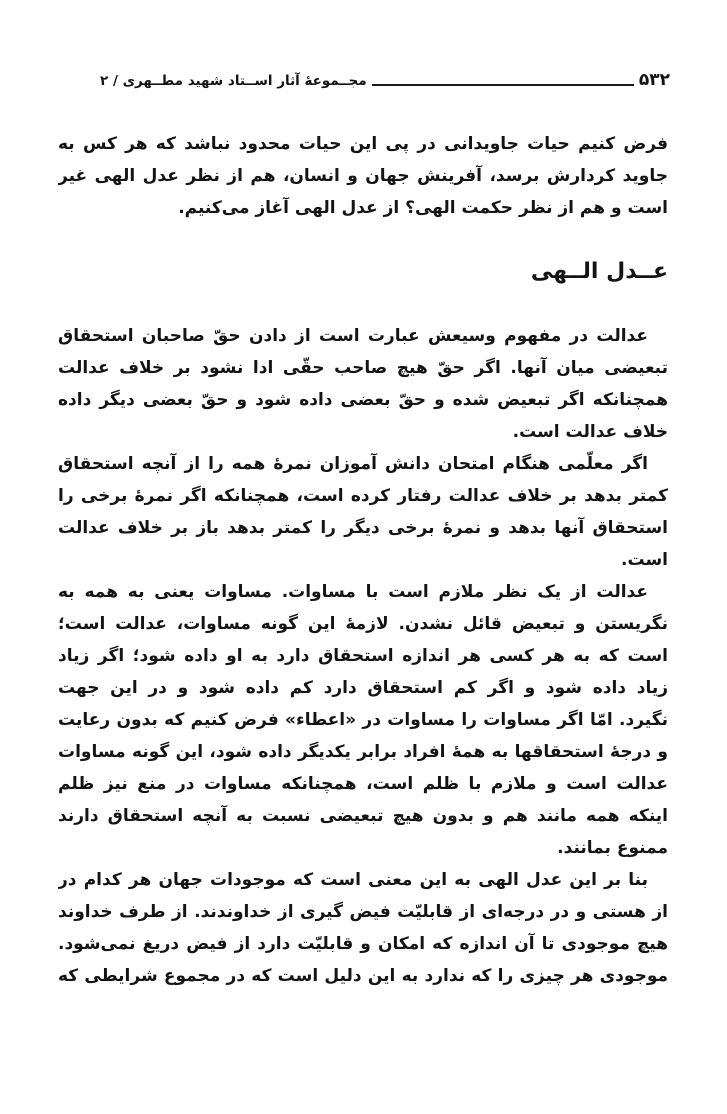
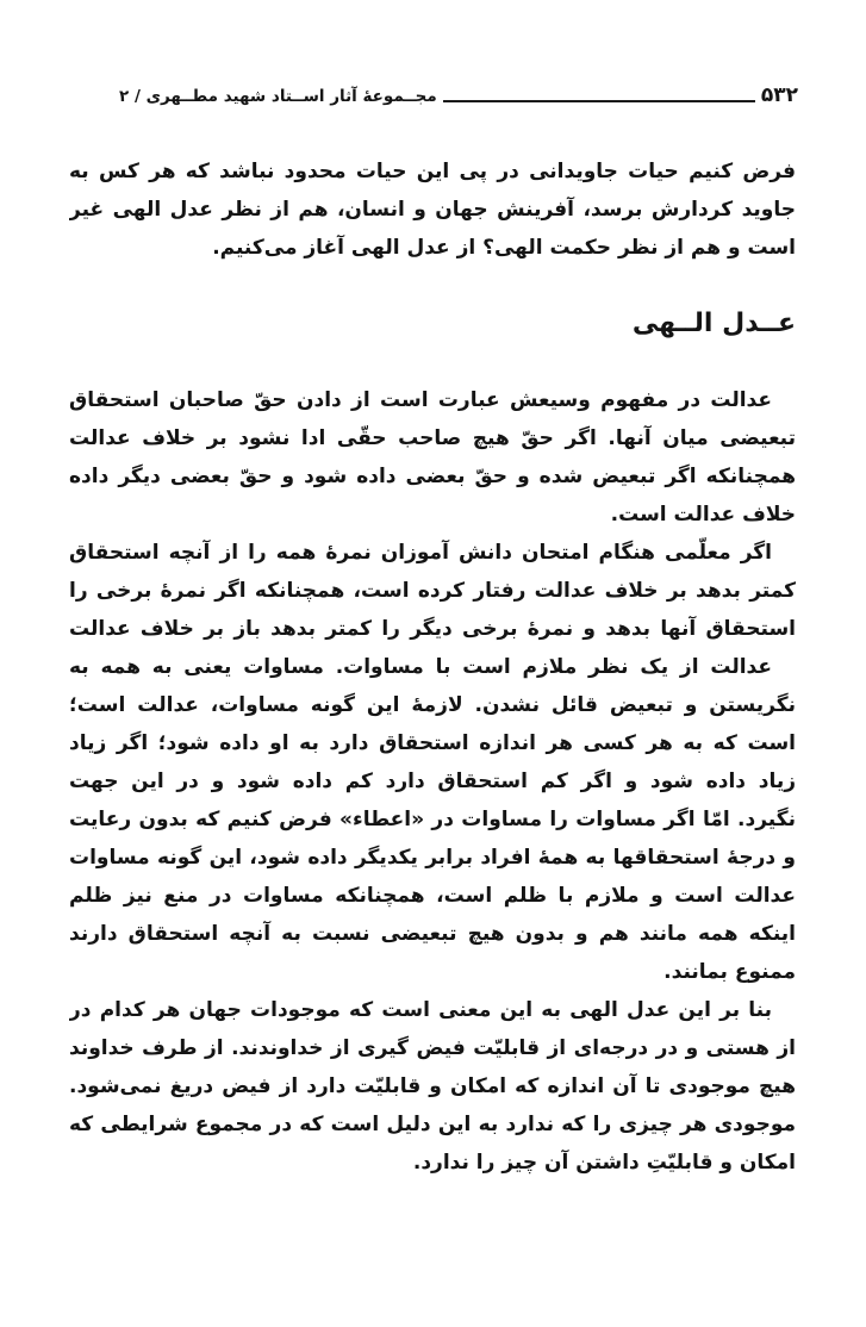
  مجــموعۀ آثار اســتاد شهید مطــهری / ۲
  ۵۳۲
  فرض کنیم حیات جاویدانی در پی این حیات محدود نباشد که هر کس به
  جاوید کردارش برسد، آفرینش جهان و انسان، هم از نظر عدل الهی غیر
  است و هم از نظر حکمت الهی؟ از عدل الهی آغاز می‌کنیم.
  عــدل الــهی
  عدالت در مفهوم وسیعش عبارت است از دادن حقّ صاحبان استحقاق
  تبعیضی میان آنها. اگر حقّ هیچ صاحب حقّی ادا نشود بر خلاف عدالت
  همچنانکه اگر تبعیض شده و حقّ بعضی داده شود و حقّ بعضی دیگر داده
  خلاف عدالت است.
  اگر معلّمی هنگام امتحان دانش آموزان نمرۀ همه را از آنچه استحقاق
  کمتر بدهد بر خلاف عدالت رفتار کرده است، همچنانکه اگر نمرۀ برخی را
  استحقاق آنها بدهد و نمرۀ برخی دیگر را کمتر بدهد باز بر خلاف عدالت
- است.
  عدالت از یک نظر ملازم است با مساوات. مساوات یعنی به همه به
  نگریستن و تبعیض قائل نشدن. لازمۀ این گونه مساوات، عدالت است؛
  است که به هر کسی هر اندازه استحقاق دارد به او داده شود؛ اگر زیاد
  زیاد داده شود و اگر کم استحقاق دارد کم داده شود و در این جهت
  نگیرد. امّا اگر مساوات را مساوات در «اعطاء» فرض کنیم که بدون رعایت
  و درجۀ استحقاقها به همۀ افراد برابر یکدیگر داده شود، این گونه مساوات
  عدالت است و ملازم با ظلم است، همچنانکه مساوات در منع نیز ظلم
  اینکه همه مانند هم و بدون هیچ تبعیضی نسبت به آنچه استحقاق دارند
  ممنوع بمانند.
  بنا بر این عدل الهی به این معنی است که موجودات جهان هر کدام در
  از هستی و در درجه‌ای از قابلیّت فیض گیری از خداوندند. از طرف خداوند
  هیچ موجودی تا آن اندازه که امکان و قابلیّت دارد از فیض دریغ نمی‌شود.
  موجودی هر چیزی را که ندارد به این دلیل است که در مجموع شرایطی که
+ امکان و قابلیّتِ داشتن آن چیز را ندارد.
